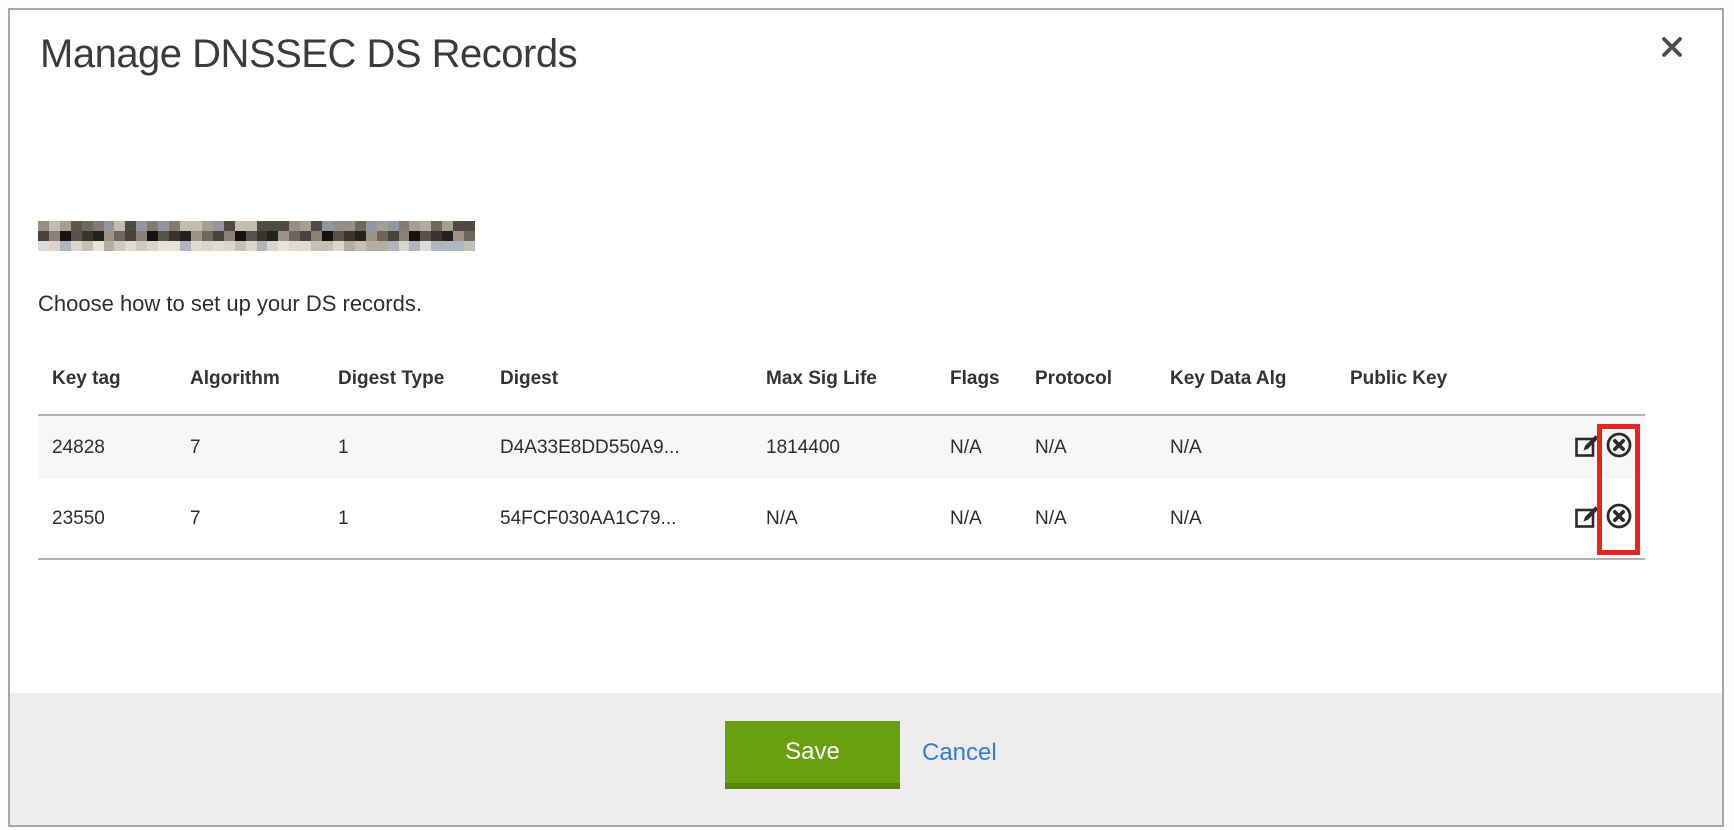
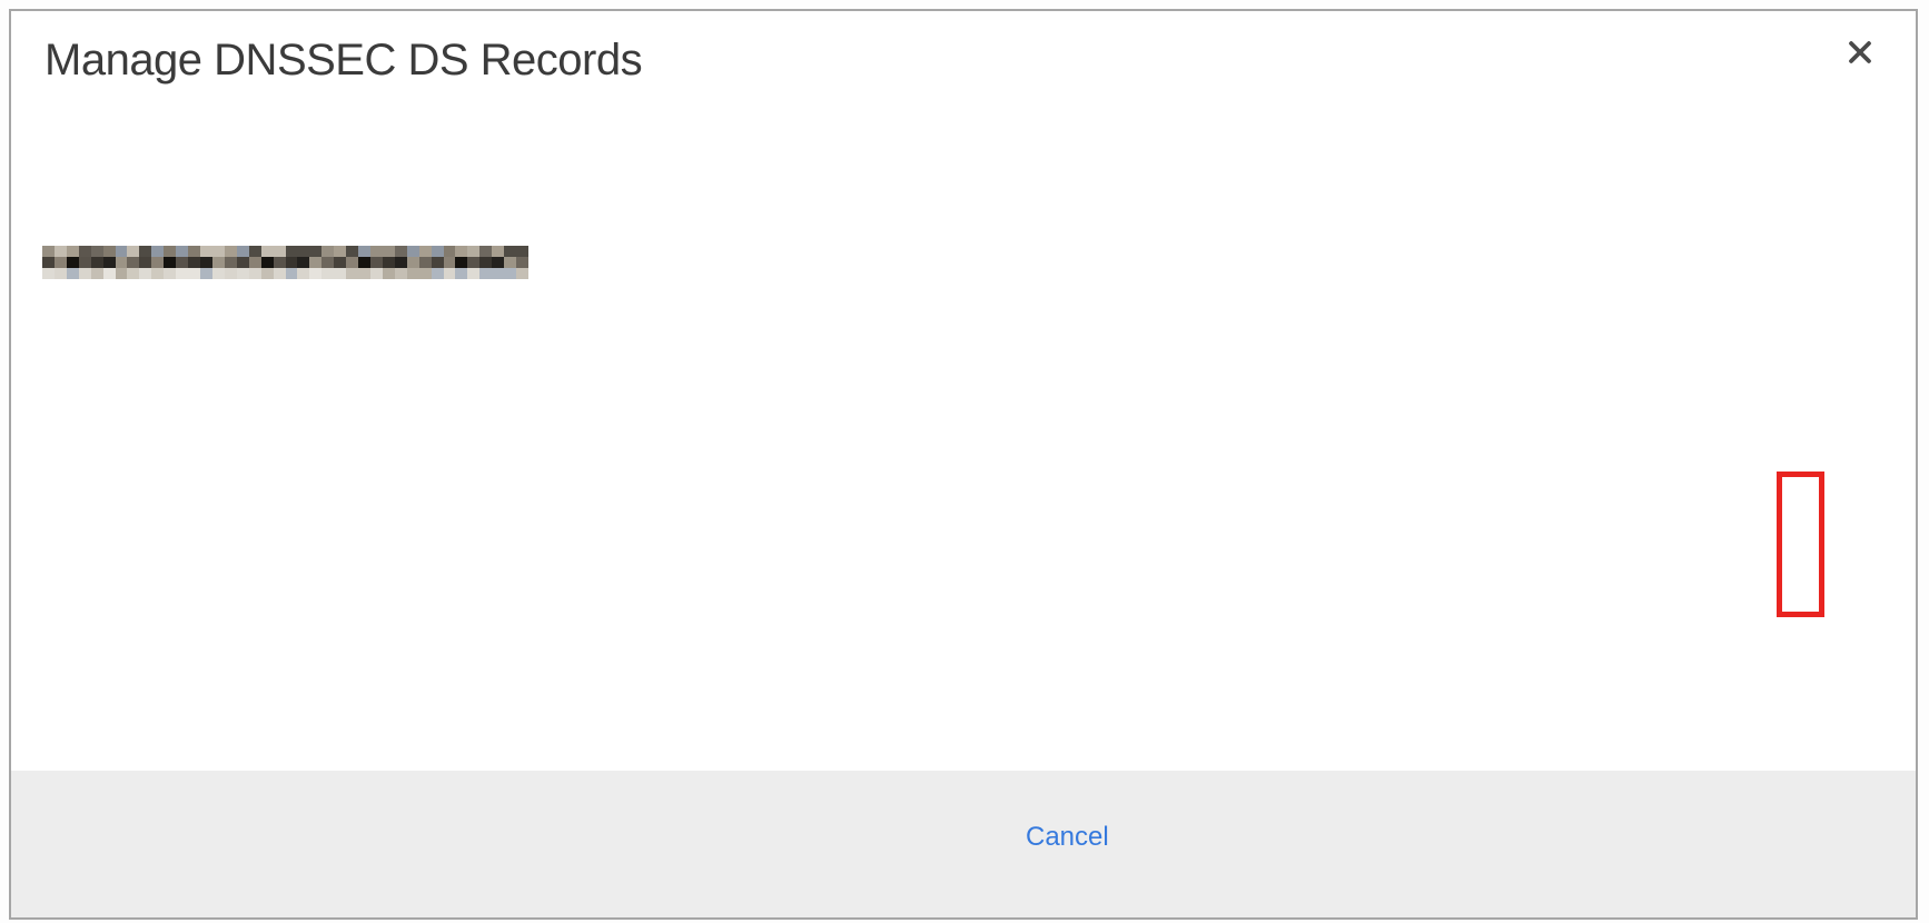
  Manage DNSSEC DS Records
- Choose how to set up your DS records.
- Key tag	Algorithm	Digest Type	Digest	Max Sig Life	Flags	Protocol	Key Data Alg	Public Key
- 24828	7	1	D4A33E8DD550A9...	1814400	N/A	N/A	N/A
- 23550	7	1	54FCF030AA1C79...	N/A	N/A	N/A	N/A
- Save
  Cancel
